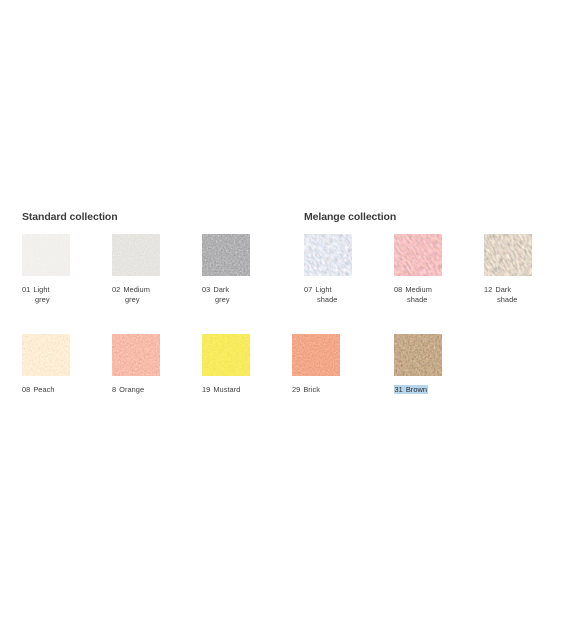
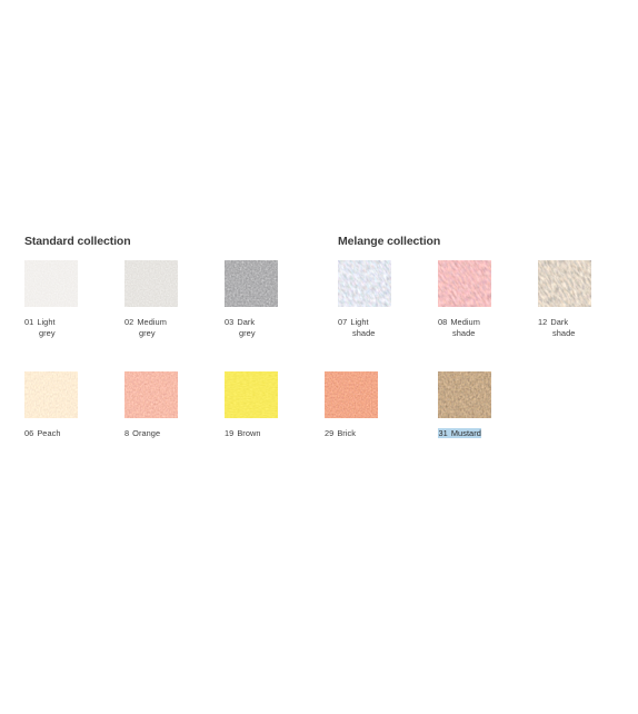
  Standard collection
  01 Light
  grey
  02 Medium
  grey
  03 Dark
  grey
  Melange collection
  07 Light
  shade
  08 Medium
  shade
  12 Dark
  shade
- 08 Peach
+ 06 Peach
  8 Orange
- 19 Mustard
+ 19 Brown
  29 Brick
- 31 Brown
+ 31 Mustard
